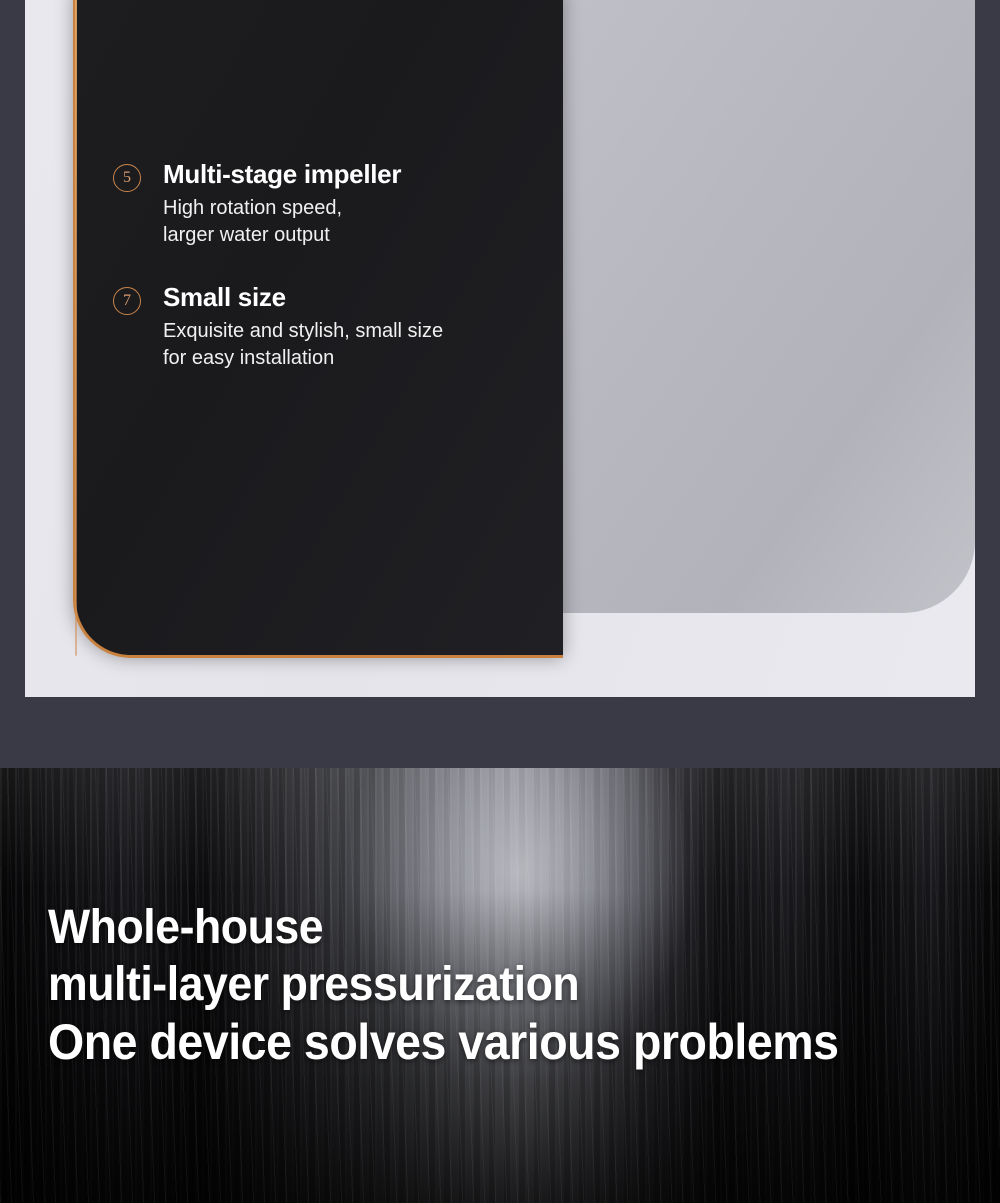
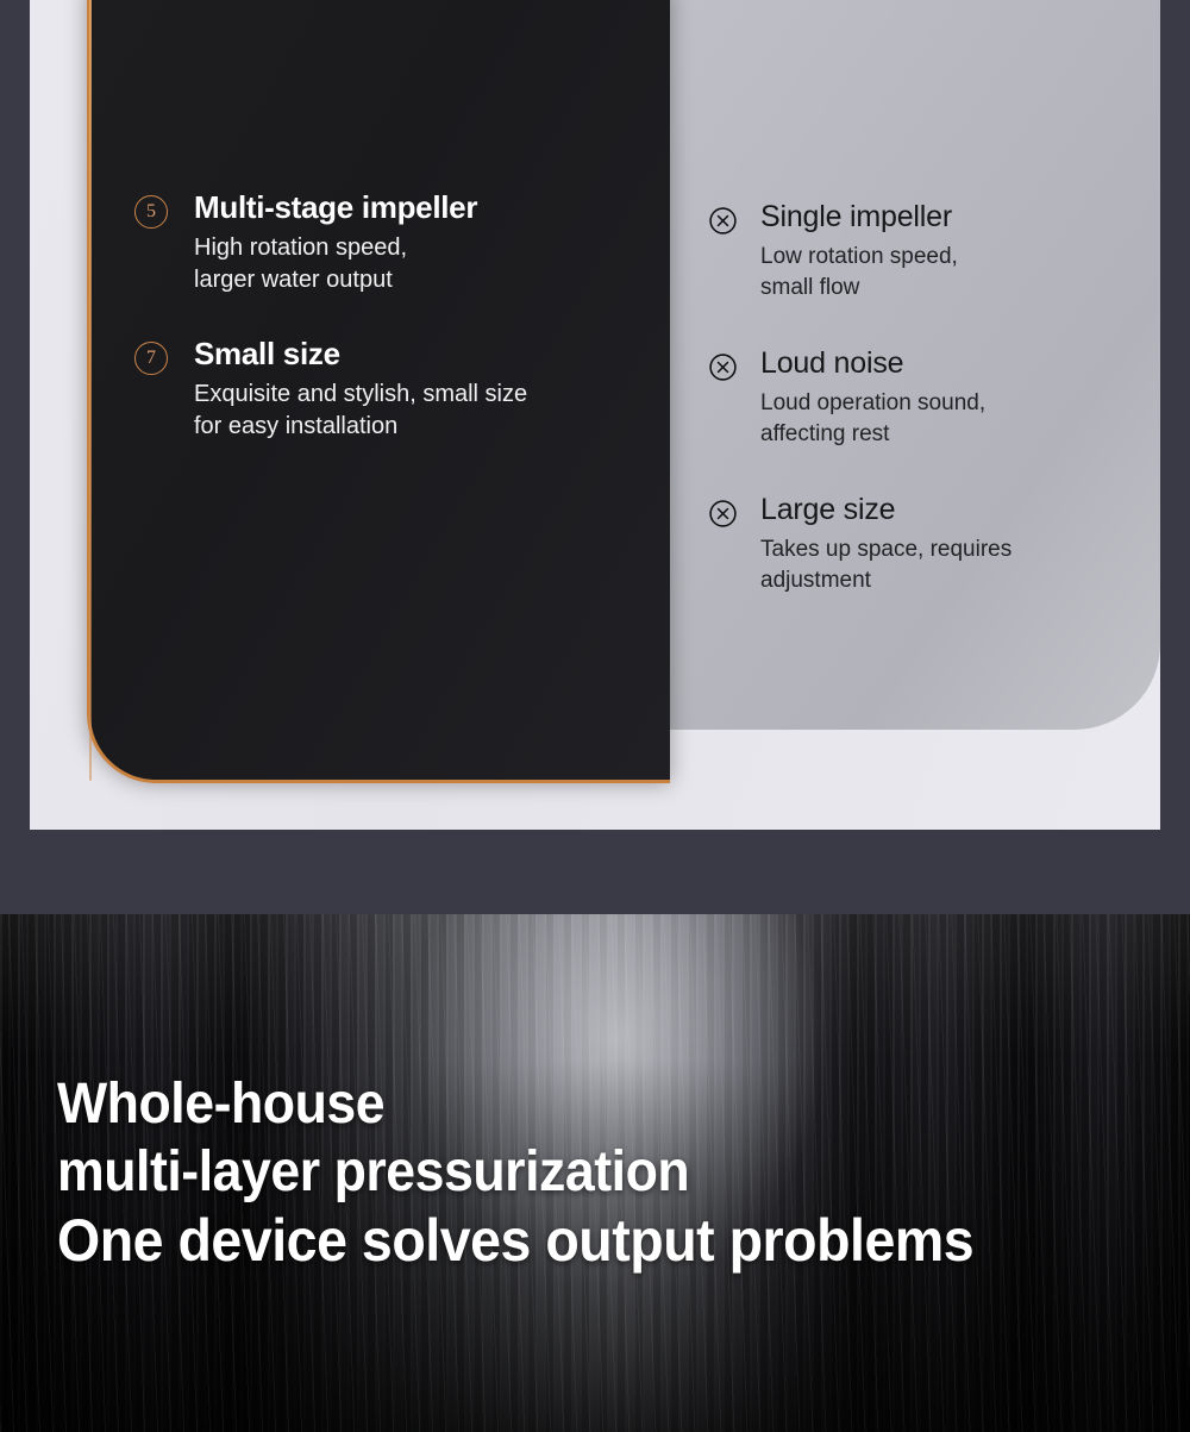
  5
  Multi-stage impeller
  High rotation speed,
  larger water output
  7
  Small size
  Exquisite and stylish, small size
  for easy installation
+ Single impeller
+ Low rotation speed,
+ small flow
+ Loud noise
+ Loud operation sound,
+ affecting rest
+ Large size
+ Takes up space, requires
+ adjustment
  Whole-house
  multi-layer pressurization
- One device solves various problems
+ One device solves output problems
